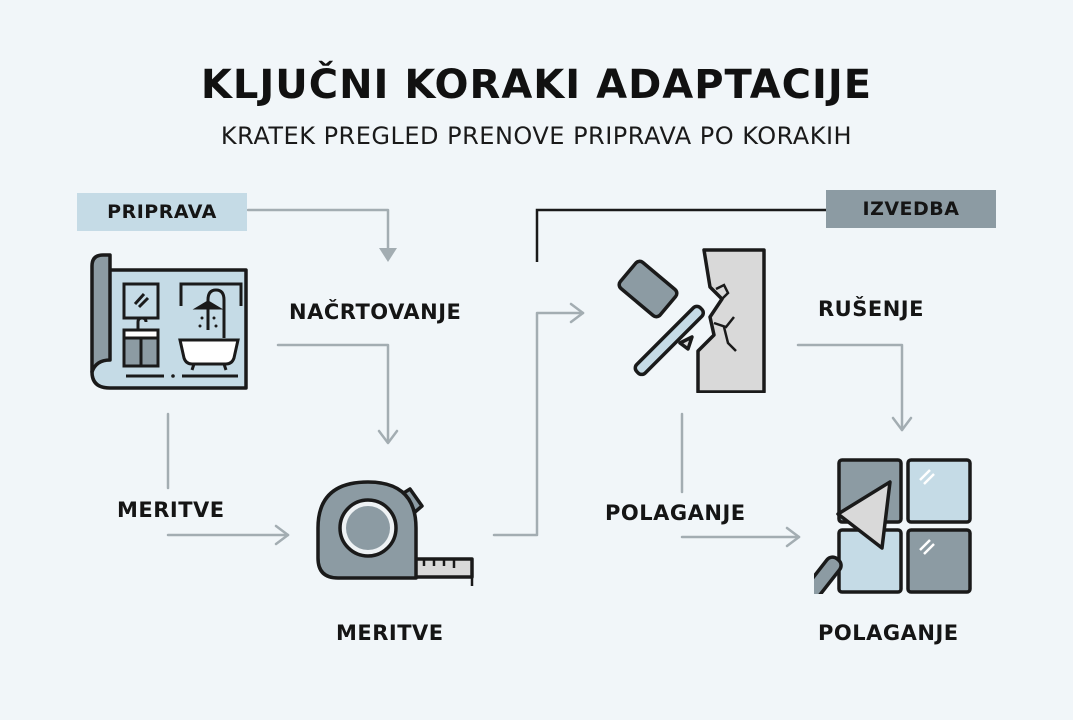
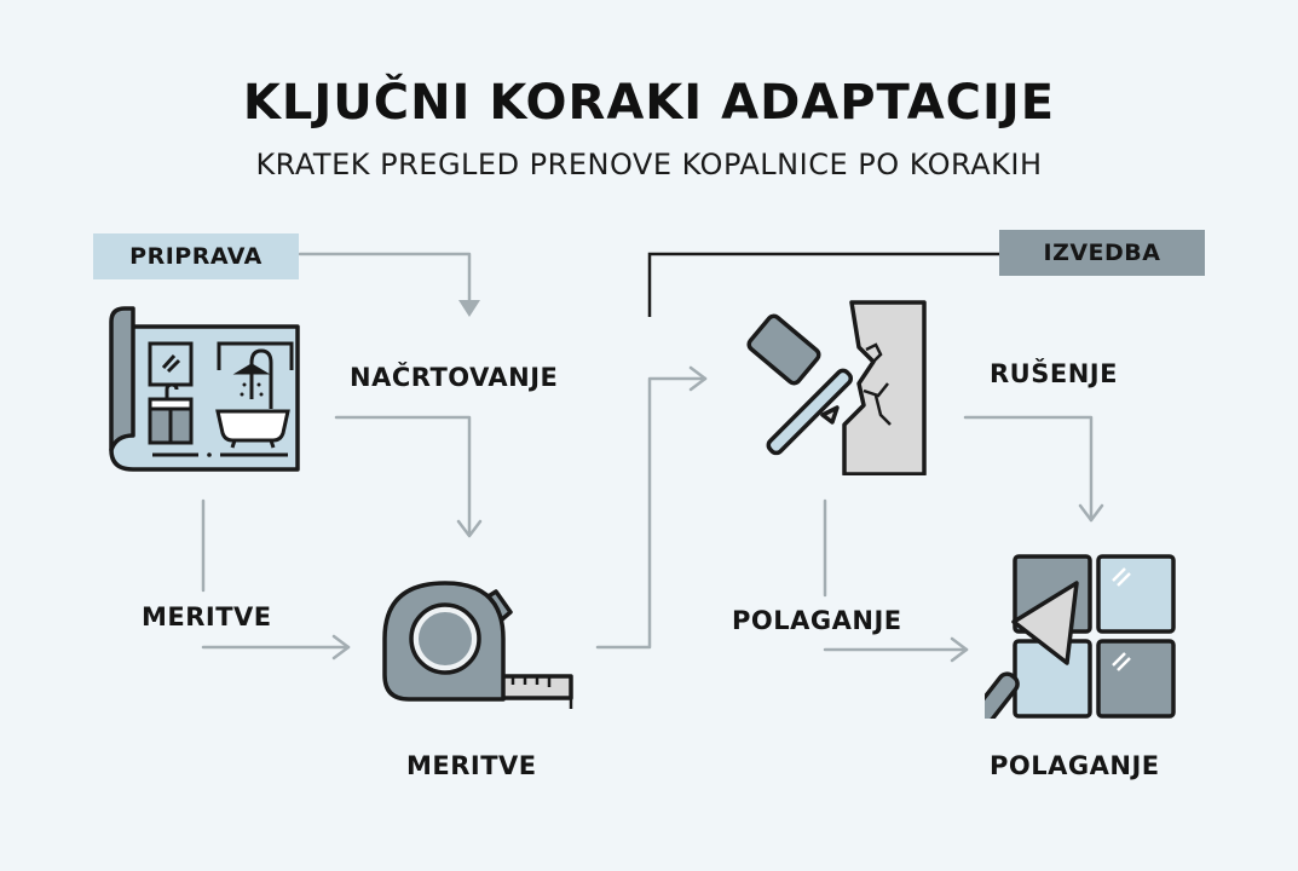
  KLJUČNI KORAKI ADAPTACIJE
- KRATEK PREGLED PRENOVE PRIPRAVA PO KORAKIH
+ KRATEK PREGLED PRENOVE KOPALNICE PO KORAKIH
  PRIPRAVA
  IZVEDBA
  NAČRTOVANJE
  MERITVE
  MERITVE
  RUŠENJE
  POLAGANJE
  POLAGANJE
